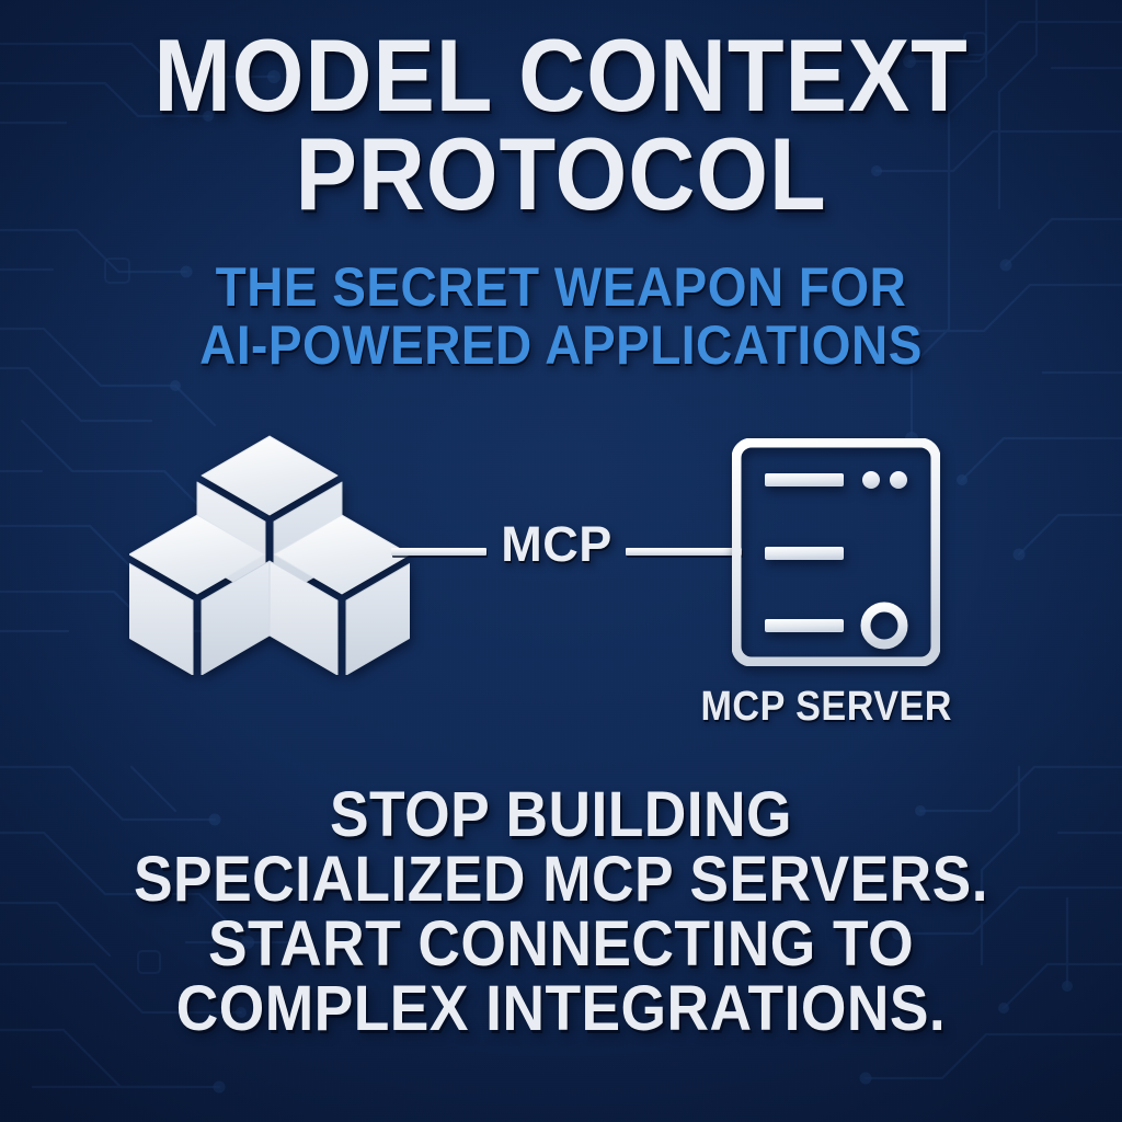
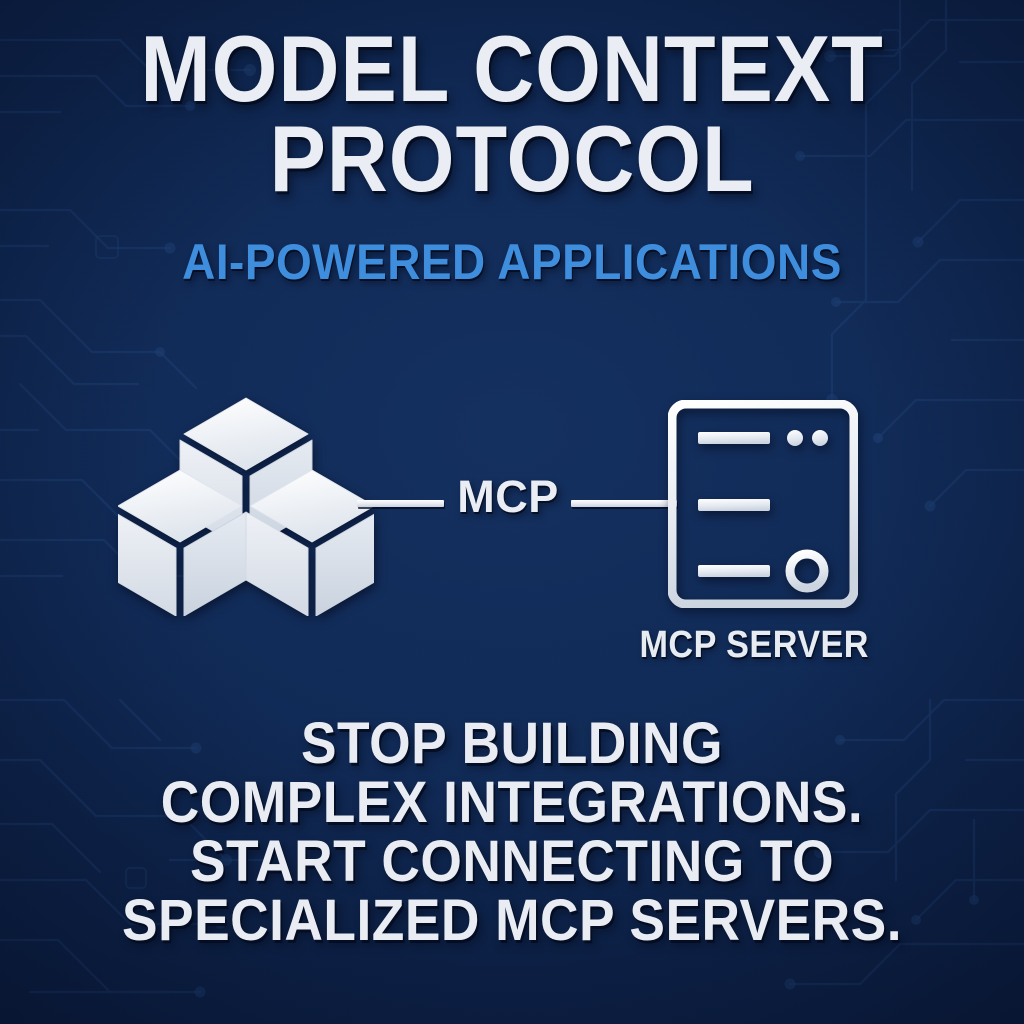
  MODEL CONTEXT
  PROTOCOL
- THE SECRET WEAPON FOR
  AI-POWERED APPLICATIONS
  MCP
  MCP SERVER
  STOP BUILDING
- SPECIALIZED MCP SERVERS.
+ COMPLEX INTEGRATIONS.
  START CONNECTING TO
- COMPLEX INTEGRATIONS.
+ SPECIALIZED MCP SERVERS.
